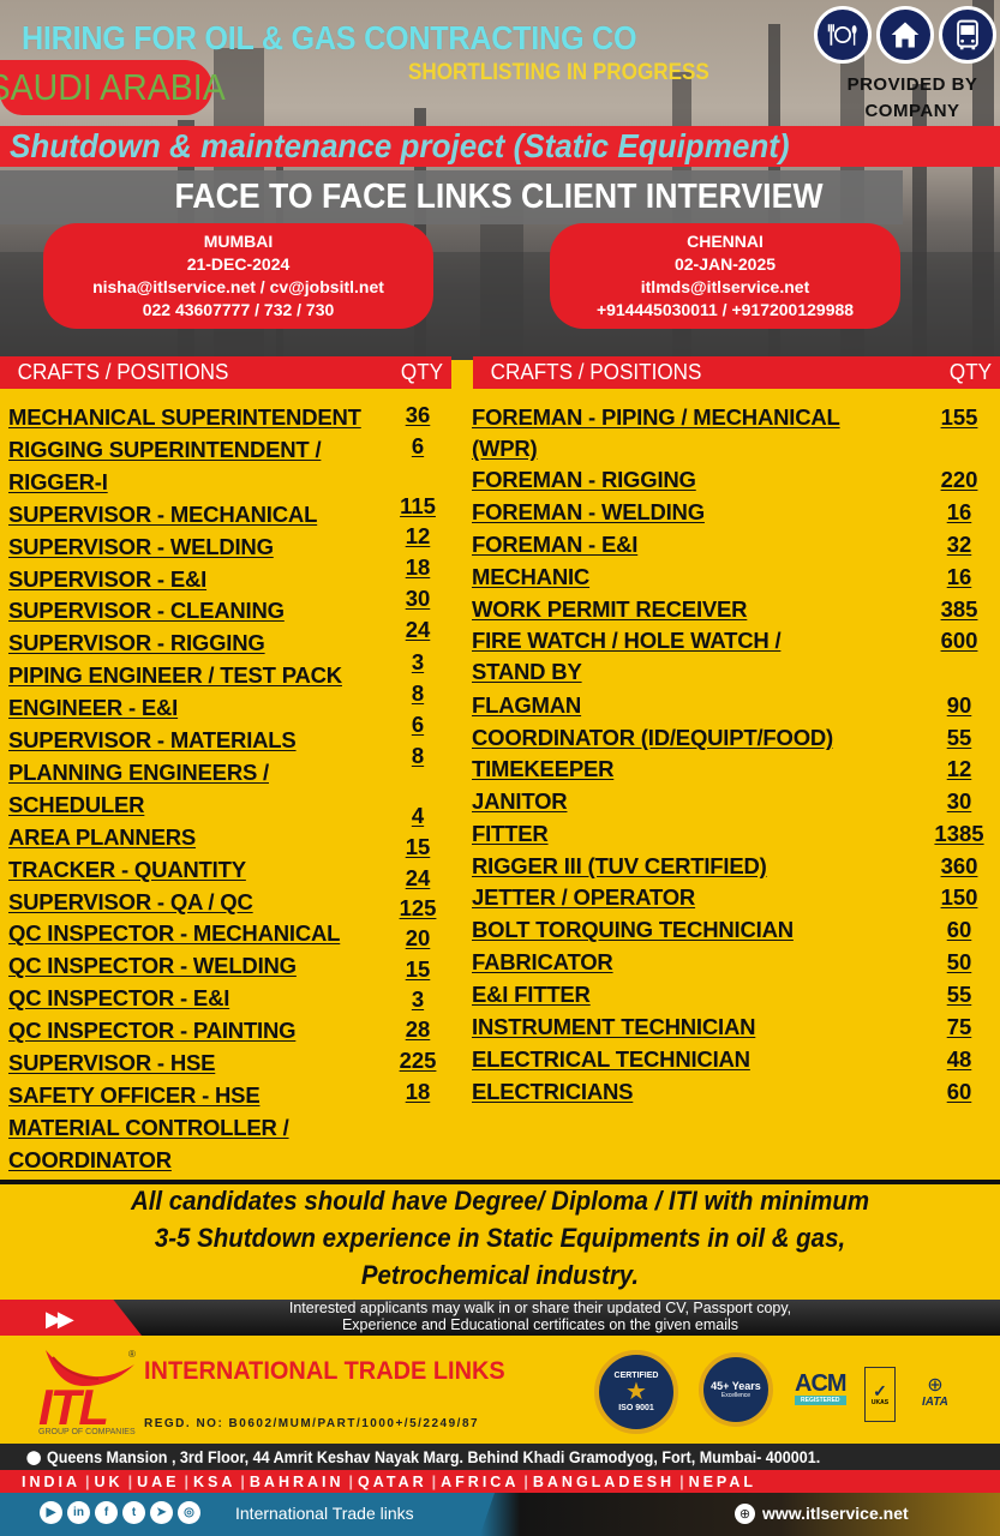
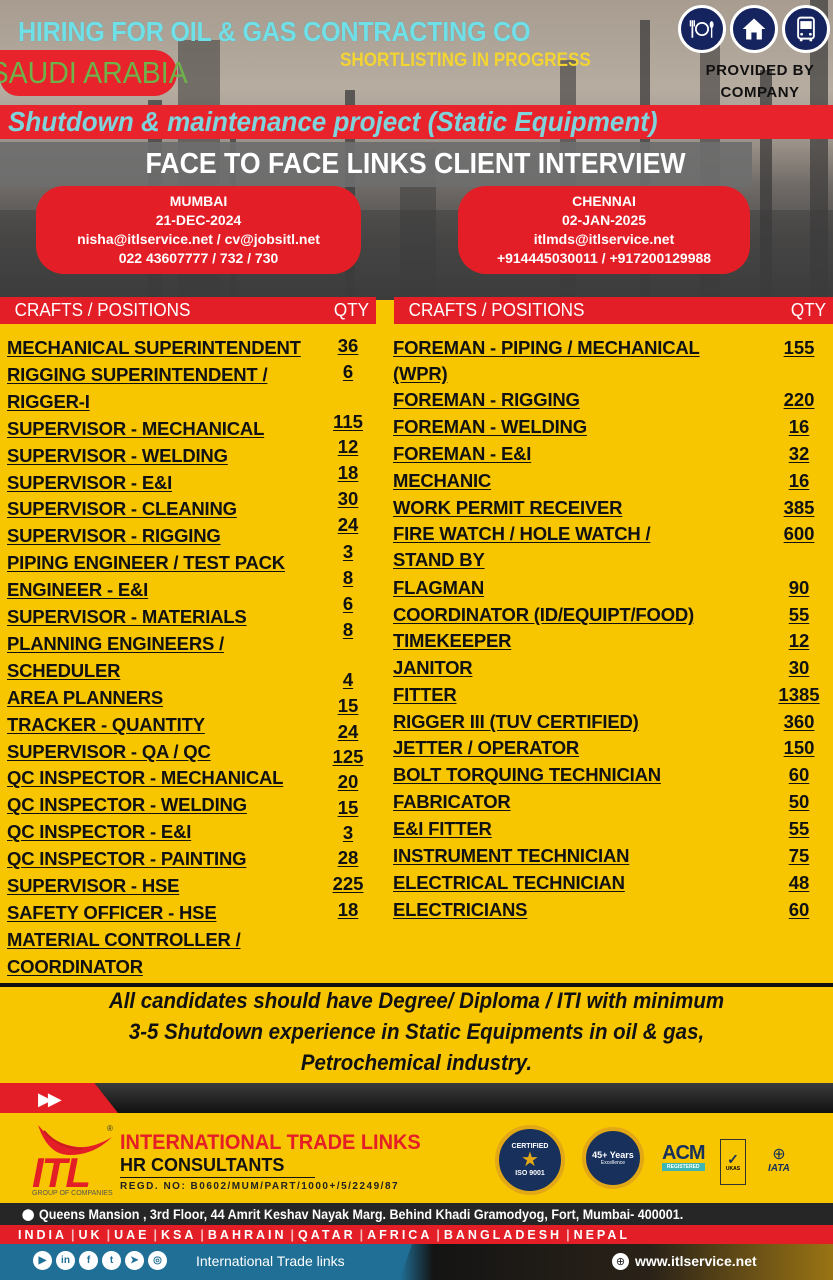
  HIRING FOR OIL & GAS CONTRACTING CO
  AUDI ARABIA
  SHORTLISTING IN PROGRESS
  PROVIDED BY
  COMPANY
  Shutdown & maintenance project (Static Equipment)
  FACE TO FACE LINKS CLIENT INTERVIEW
  MUMBAI
  21-DEC-2024
  nisha@itlservice.net / cv@jobsitl.net
  022 43607777 / 732 / 730
  CHENNAI
  02-JAN-2025
  itlmds@itlservice.net
  +914445030011 / +917200129988
  CRAFTS / POSITIONS
  QTY
  CRAFTS / POSITIONS
  QTY
  MECHANICAL SUPERINTENDENT
  RIGGING SUPERINTENDENT /
  RIGGER-I
  SUPERVISOR - MECHANICAL
  SUPERVISOR - WELDING
  SUPERVISOR - E&I
  SUPERVISOR - CLEANING
  SUPERVISOR - RIGGING
  PIPING ENGINEER / TEST PACK
  ENGINEER - E&I
  SUPERVISOR - MATERIALS
  PLANNING ENGINEERS /
  SCHEDULER
  AREA PLANNERS
  TRACKER - QUANTITY
  SUPERVISOR - QA / QC
  QC INSPECTOR - MECHANICAL
  QC INSPECTOR - WELDING
  QC INSPECTOR - E&I
  QC INSPECTOR - PAINTING
  SUPERVISOR - HSE
  SAFETY OFFICER - HSE
  MATERIAL CONTROLLER /
  COORDINATOR
  36
  6
  115
  12
  18
  30
  24
  3
  8
  6
  8
  4
  15
  24
  125
  20
  15
  3
  28
  225
  18
  FOREMAN - PIPING / MECHANICAL
  (WPR)
  FOREMAN - RIGGING
  FOREMAN - WELDING
  FOREMAN - E&I
  MECHANIC
  WORK PERMIT RECEIVER
  FIRE WATCH / HOLE WATCH /
  STAND BY
  FLAGMAN
  COORDINATOR (ID/EQUIPT/FOOD)
  TIMEKEEPER
  JANITOR
  FITTER
  RIGGER III (TUV CERTIFIED)
  JETTER / OPERATOR
  BOLT TORQUING TECHNICIAN
  FABRICATOR
  E&I FITTER
  INSTRUMENT TECHNICIAN
  ELECTRICAL TECHNICIAN
  ELECTRICIANS
  155
  220
  16
  32
  16
  385
  600
  90
  55
  12
  30
  1385
  360
  150
  60
  50
  55
  75
  48
  60
  All candidates should have Degree/ Diploma / ITI with minimum
  3-5 Shutdown experience in Static Equipments in oil & gas,
  Petrochemical industry.
  ▶▶
- Interested applicants may walk in or share their updated CV, Passport copy,
- Experience and Educational certificates on the given emails
  ITL
  ®
  INTERNATIONAL TRADE LINKS
+ HR CONSULTANTS
  REGD. NO: B0602/MUM/PART/1000+/5/2249/87
  ★
  45+ Years
  ACM
  ✓
  ⊕
  IATA
  ⬤
  Queens Mansion , 3rd Floor, 44 Amrit Keshav Nayak Marg. Behind Khadi Gramodyog, Fort, Mumbai- 400001.
  INDIA
  |
  UK
  |
  UAE
  |
  KSA
  |
  BAHRAIN
  |
  QATAR
  |
  AFRICA
  |
  BANGLADESH
  |
  NEPAL
  ▶
  in
  f
  t
  ➤
  ◎
  International Trade links
  ⊕
  www.itlservice.net
